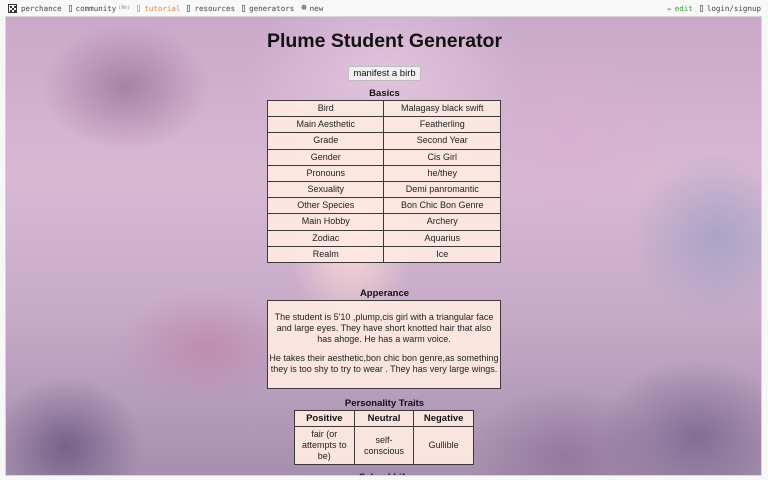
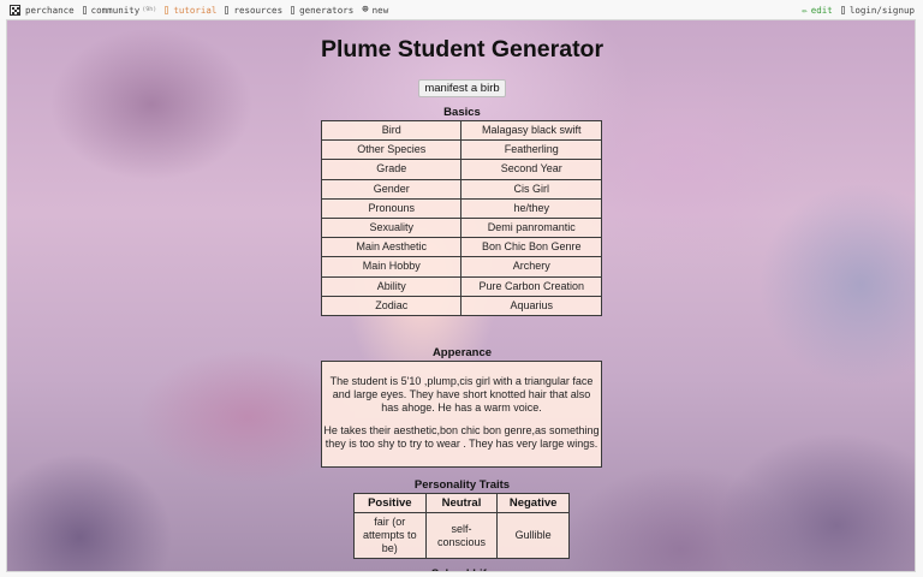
  perchance
  community
  tutorial
  resources
  generators
  ⊕
  new
  ✏
  edit
  login/signup
  Plume Student Generator
  manifest a birb
  Basics
  Bird	Malagasy black swift
- Main Aesthetic	Featherling
+ Other Species	Featherling
  Grade	Second Year
  Gender	Cis Girl
  Pronouns	he/they
  Sexuality	Demi panromantic
- Other Species	Bon Chic Bon Genre
+ Main Aesthetic	Bon Chic Bon Genre
  Main Hobby	Archery
+ Ability	Pure Carbon Creation
  Zodiac	Aquarius
- Realm	Ice
  Apperance
  The student is 5'10 ,plump,cis girl with a triangular face and large eyes. They have short knotted hair that also has ahoge. He has a warm voice.
  He takes their aesthetic,bon chic bon genre,as something they is too shy to try to wear . They has very large wings.
  Personality Traits
  Positive	Neutral	Negative
  fair (or attempts to be)	self-conscious	Gullible
